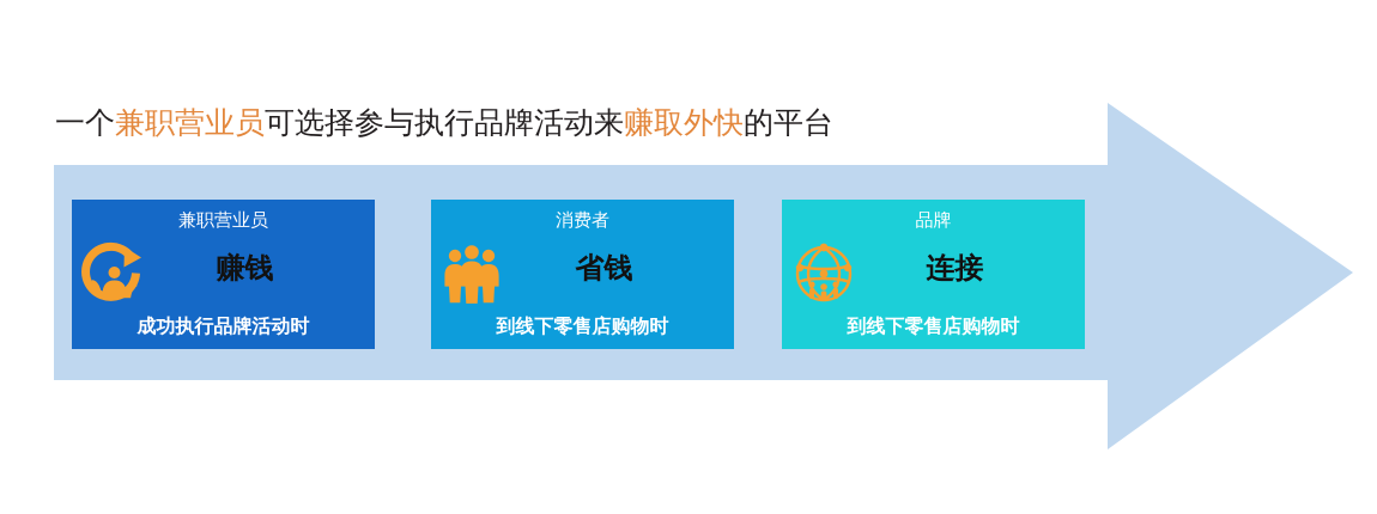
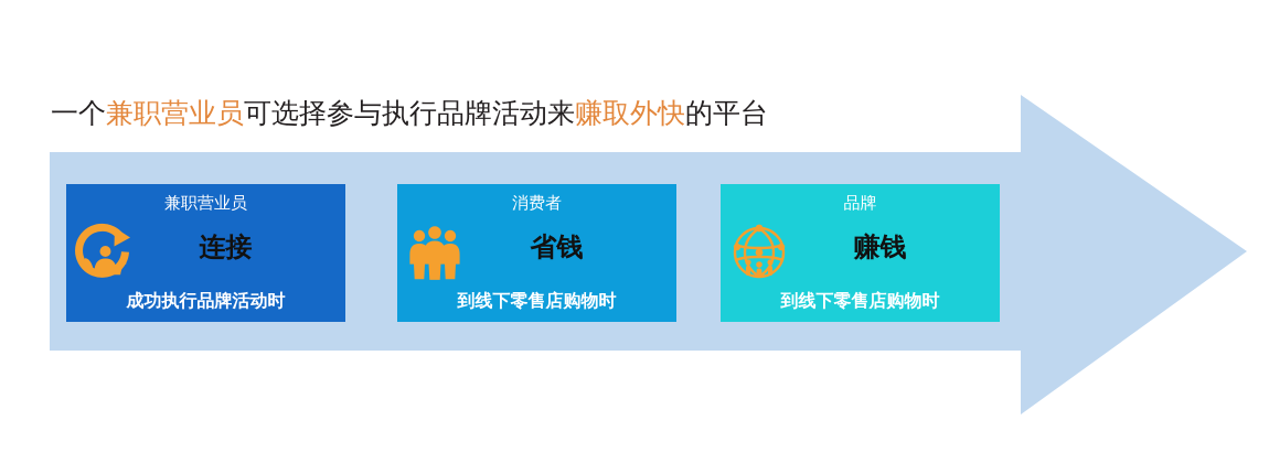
  一个兼职营业员可选择参与执行品牌活动来赚取外快的平台
  兼职营业员
- 赚钱
+ 连接
  成功执行品牌活动时
  消费者
  省钱
  到线下零售店购物时
  品牌
- 连接
+ 赚钱
  到线下零售店购物时
